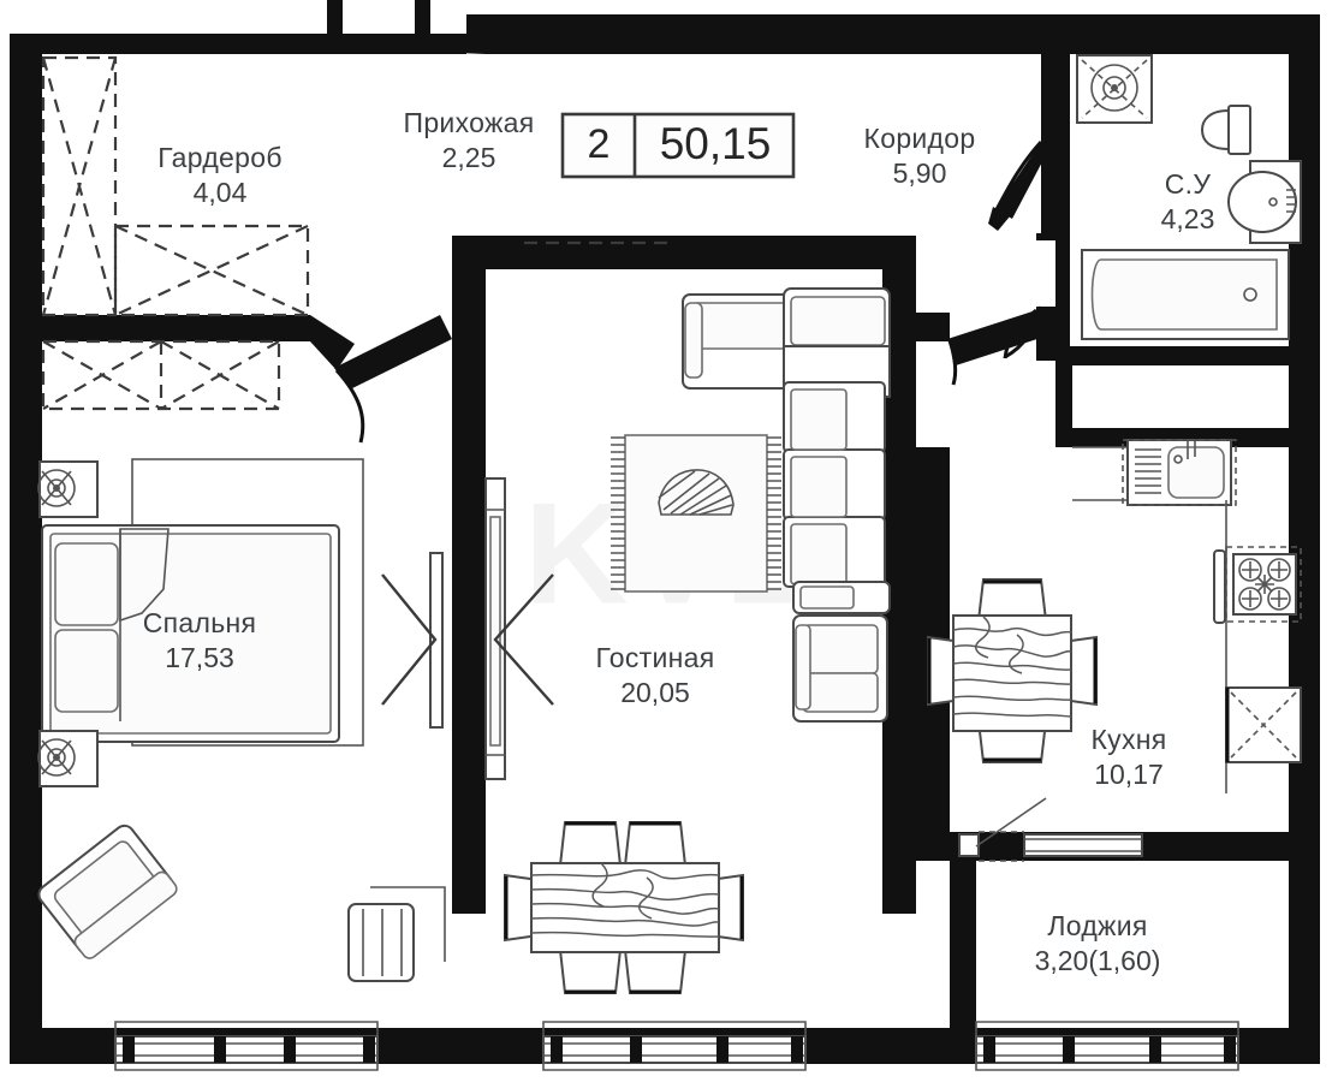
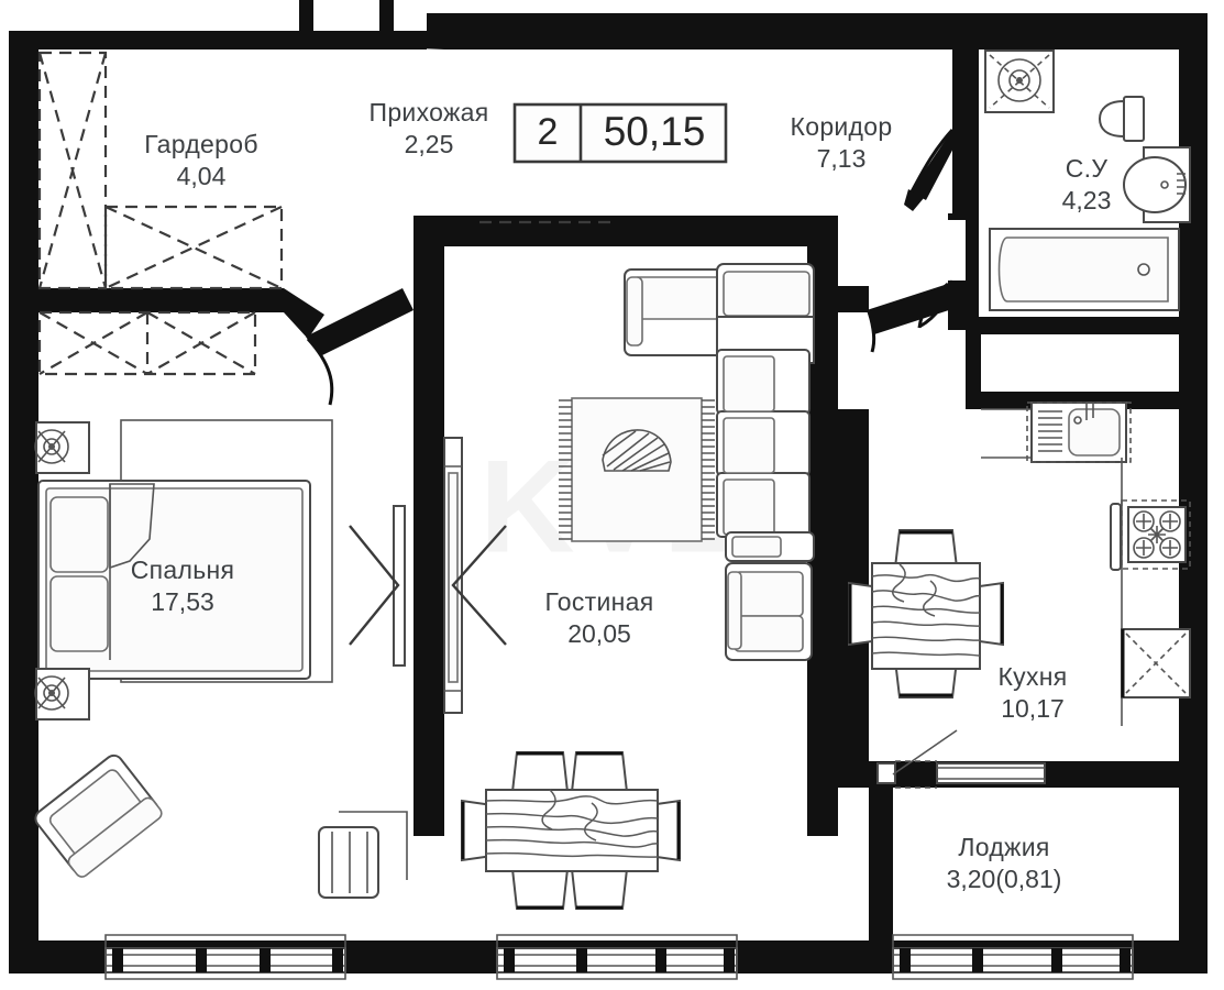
  Гардероб
  4,04
  Прихожая
  2,25
  Коридор
- 5,90
+ 7,13
  С.У
  4,23
  Спальня
  17,53
  Гостиная
  20,05
  Кухня
  10,17
  Лоджия
- 3,20(1,60)
+ 3,20(0,81)
  2
  50,15
